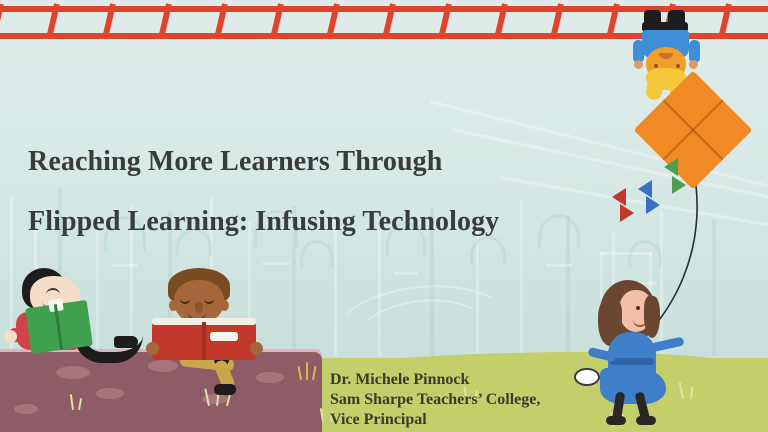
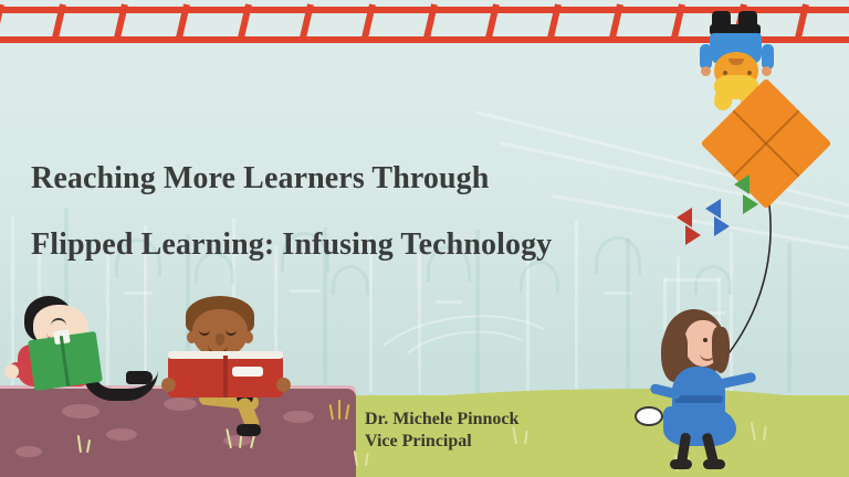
  Reaching More Learners Through
  Flipped Learning: Infusing Technology
  Dr. Michele Pinnock
- Sam Sharpe Teachers’ College,
  Vice Principal
